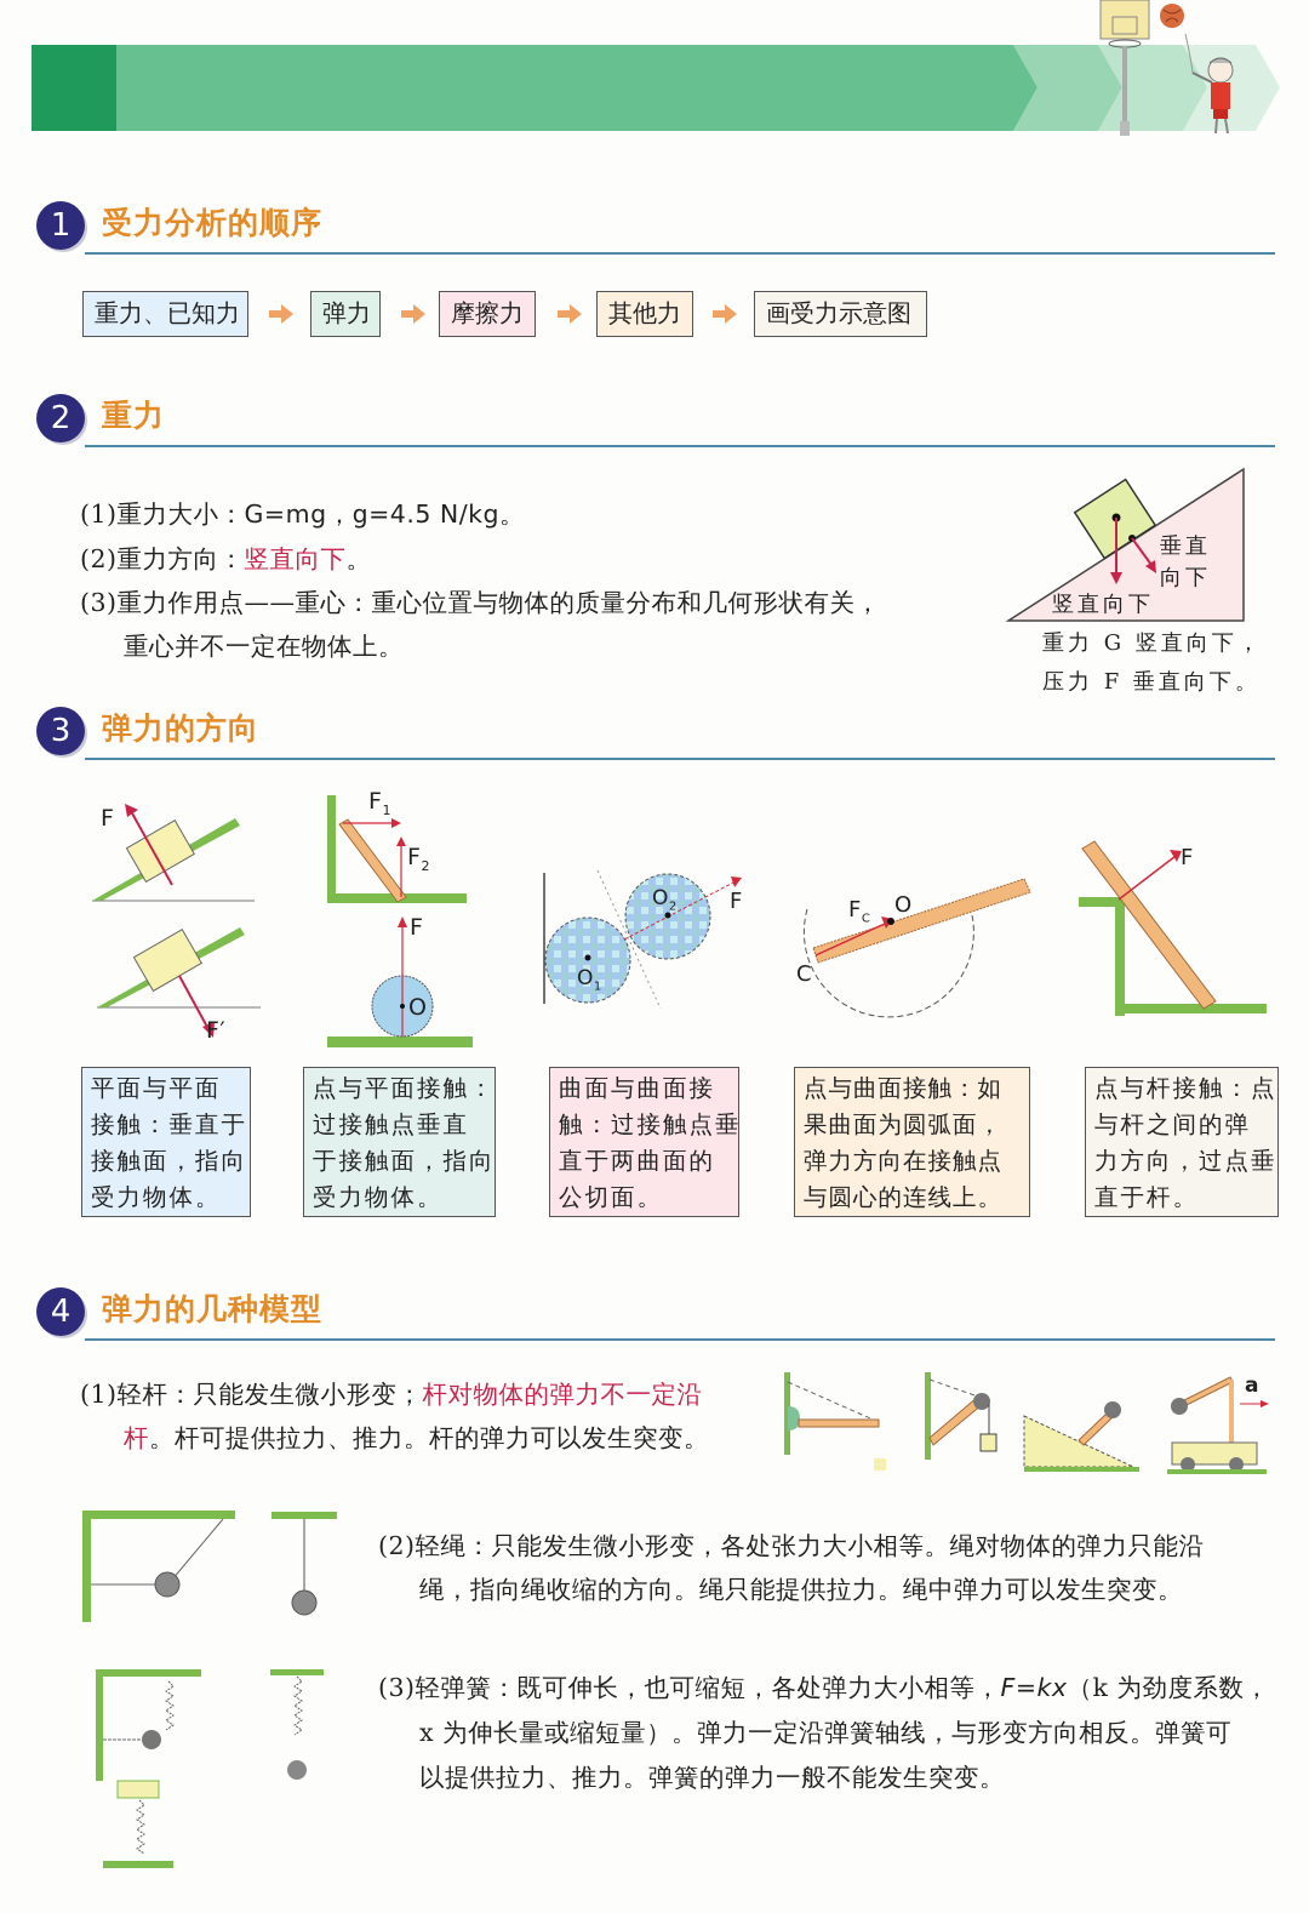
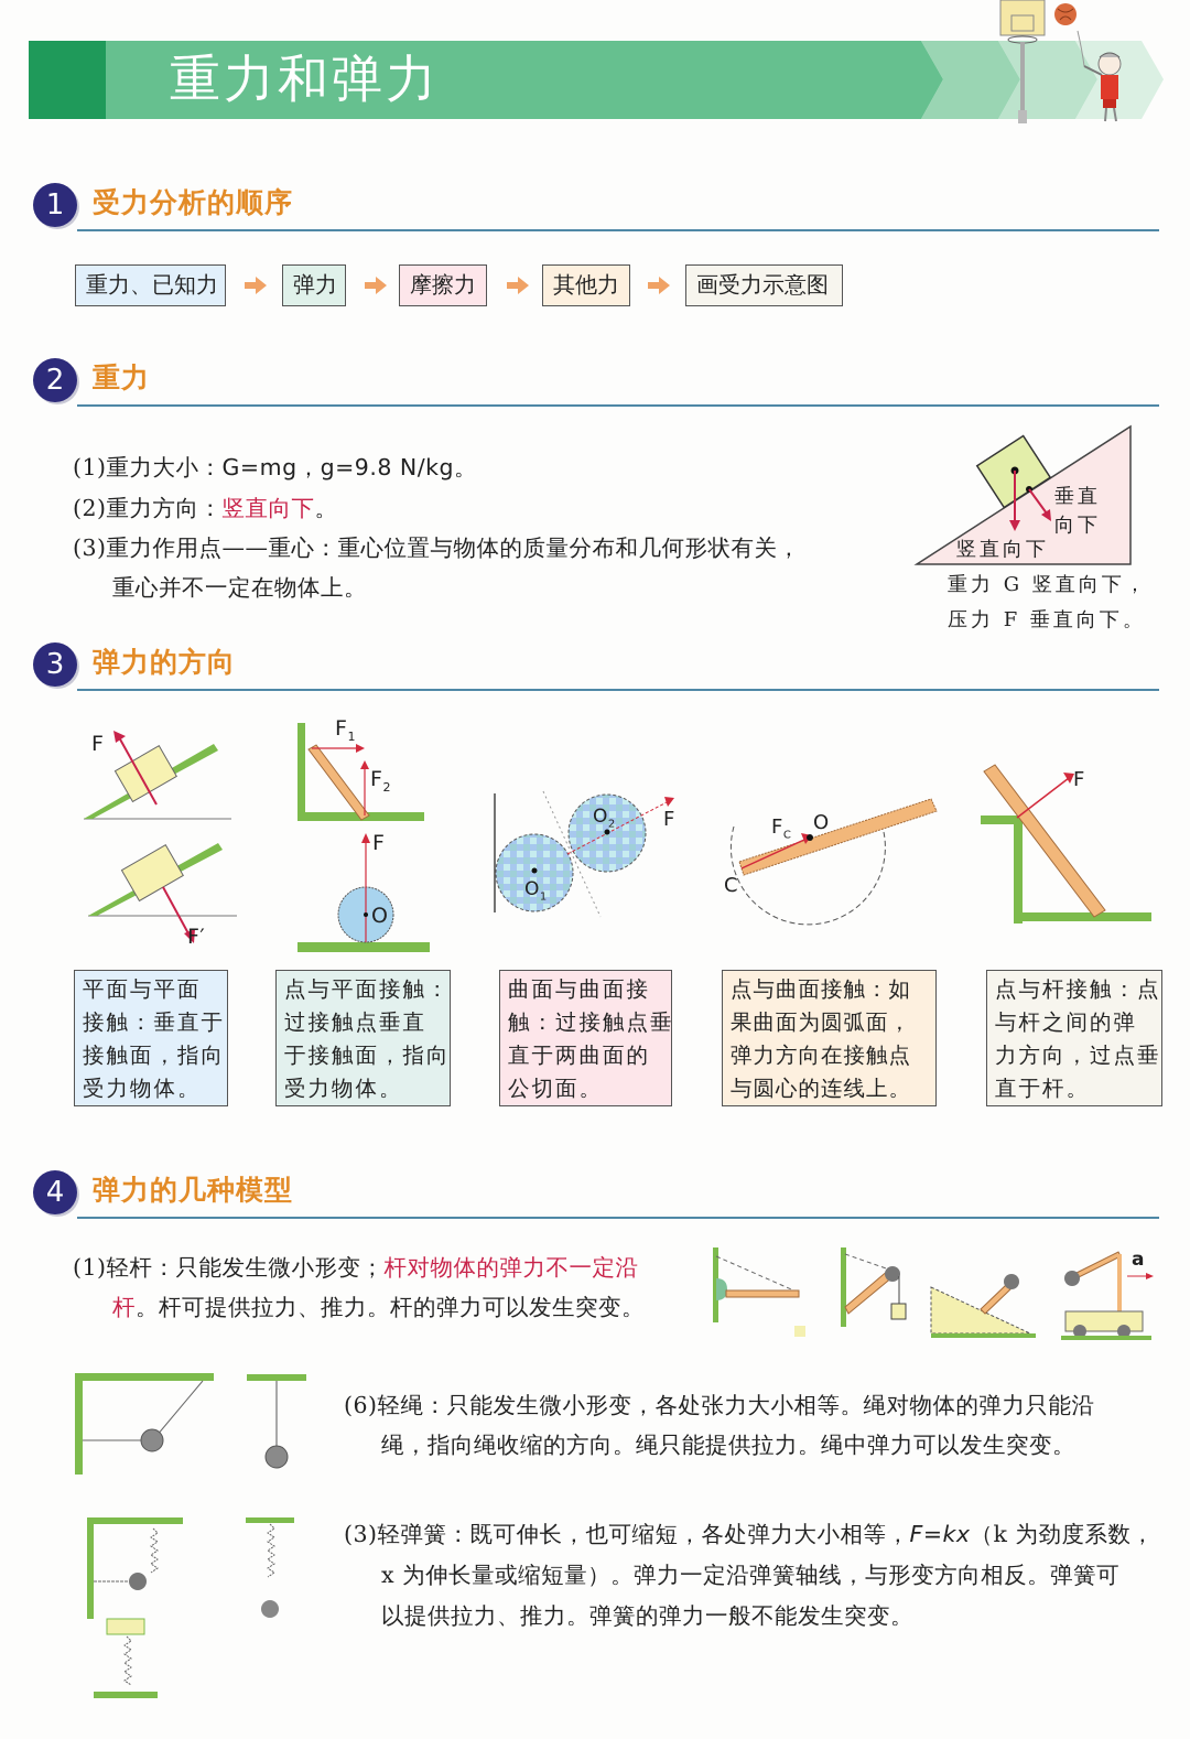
+ 重力和弹力
  1
  受力分析的顺序
  重力、已知力
  弹力
  摩擦力
  其他力
  画受力示意图
  2
  重力
- (1)重力大小：G=mg，g=4.5 N/kg。
+ (1)重力大小：G=mg，g=9.8 N/kg。
  (2)重力方向：竖直向下。
  (3)重力作用点——重心：重心位置与物体的质量分布和几何形状有关，
  重心并不一定在物体上。
  垂直
  向下
  竖直向下
  重力 G 竖直向下，
  压力 F 垂直向下。
  3
  弹力的方向
  F
  F′
  F1
  F2
  F
  O
  O1
  O2
  F
  FC
  O
  C
  F
  平面与平面
  接触：垂直于
  接触面，指向
  受力物体。
  点与平面接触：
  过接触点垂直
  于接触面，指向
  受力物体。
  曲面与曲面接
  触：过接触点垂
  直于两曲面的
  公切面。
  点与曲面接触：如
  果曲面为圆弧面，
  弹力方向在接触点
  与圆心的连线上。
  点与杆接触：点
  与杆之间的弹
  力方向，过点垂
  直于杆。
  4
  弹力的几种模型
  (1)轻杆：只能发生微小形变；杆对物体的弹力不一定沿
  杆。杆可提供拉力、推力。杆的弹力可以发生突变。
  a
- (2)轻绳：只能发生微小形变，各处张力大小相等。绳对物体的弹力只能沿
+ (6)轻绳：只能发生微小形变，各处张力大小相等。绳对物体的弹力只能沿
  绳，指向绳收缩的方向。绳只能提供拉力。绳中弹力可以发生突变。
  (3)轻弹簧：既可伸长，也可缩短，各处弹力大小相等，F=kx（k 为劲度系数，
  x 为伸长量或缩短量）。弹力一定沿弹簧轴线，与形变方向相反。弹簧可
  以提供拉力、推力。弹簧的弹力一般不能发生突变。
